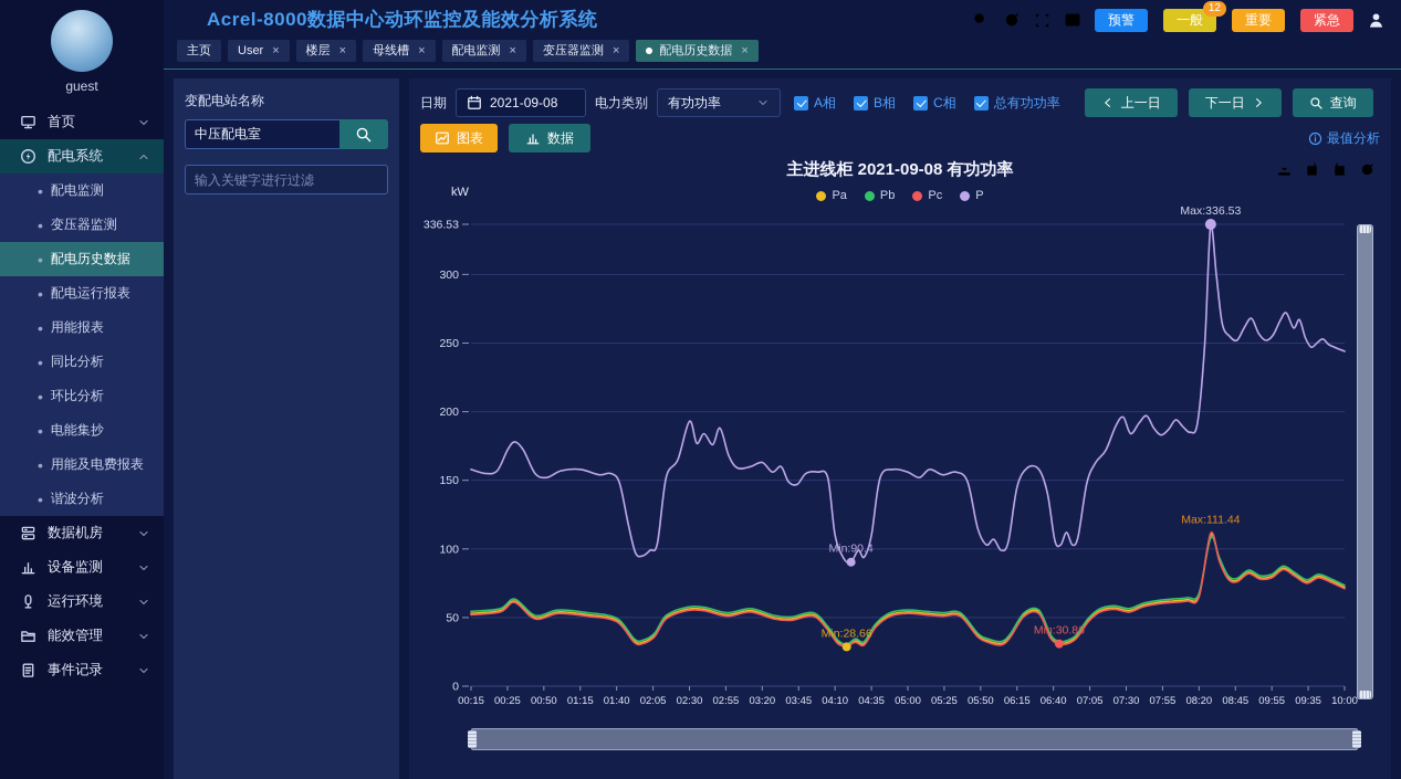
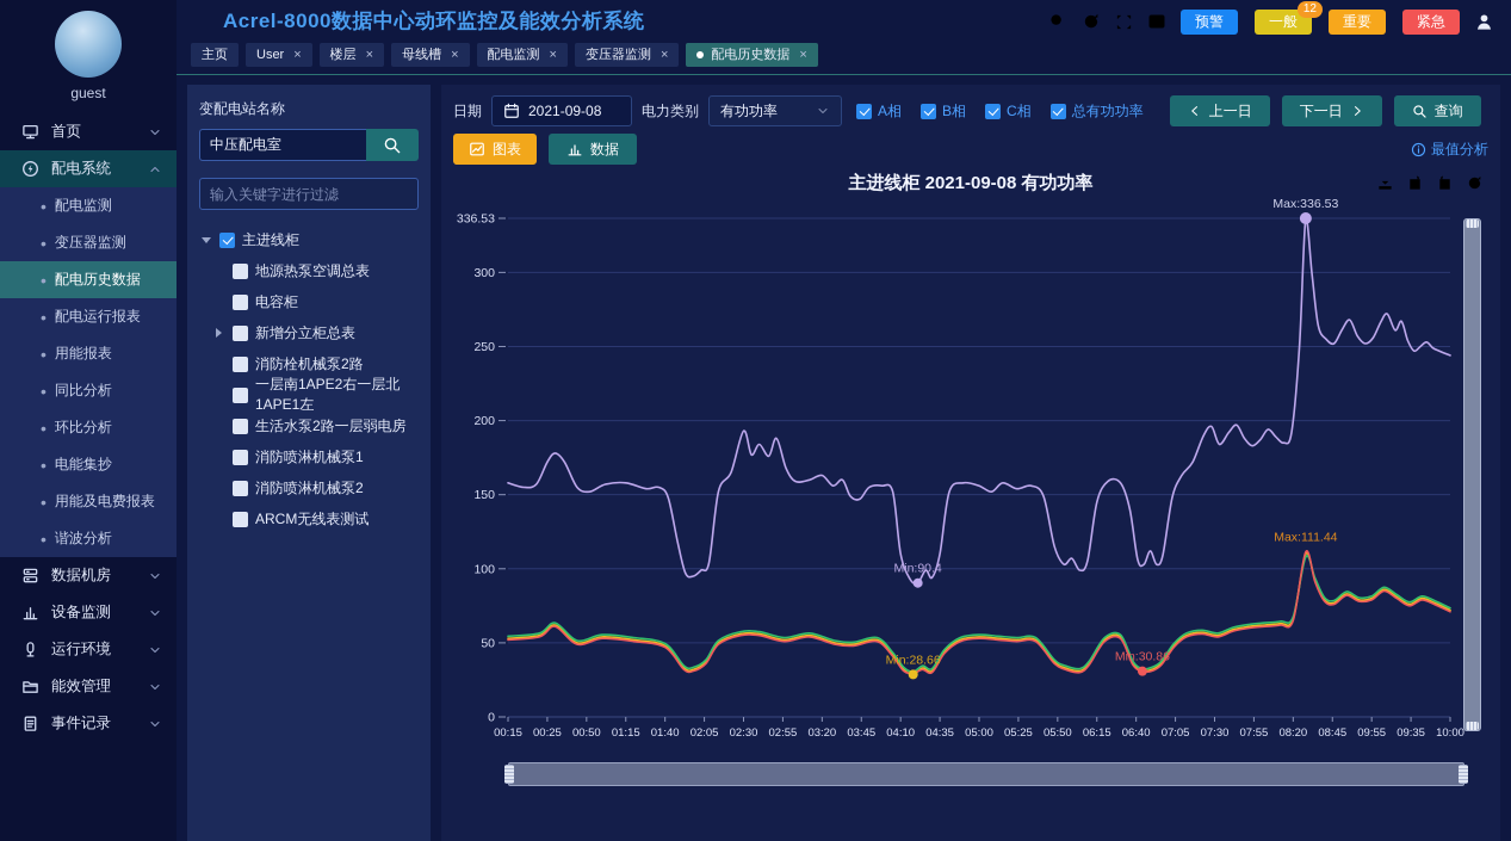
  guest
  首页
  配电系统
  •
  配电监测
  •
  变压器监测
  •
  配电历史数据
  •
  配电运行报表
  •
  用能报表
  •
  同比分析
  •
  环比分析
  •
  电能集抄
  •
  用能及电费报表
  •
  谐波分析
  数据机房
  设备监测
  运行环境
  能效管理
  事件记录
  Acrel-8000数据中心动环监控及能效分析系统
  预警
  一般
  12
  重要
  紧急
  主页
  User
  ×
  楼层
  ×
  母线槽
  ×
  配电监测
  ×
  变压器监测
  ×
  配电历史数据
  ×
  变配电站名称
  中压配电室
  输入关键字进行过滤
+ 主进线柜
+ 地源热泵空调总表
+ 电容柜
+ 新增分立柜总表
+ 消防栓机械泵2路
+ 一层南1APE2右一层北1APE1左
+ 生活水泵2路一层弱电房
+ 消防喷淋机械泵1
+ 消防喷淋机械泵2
+ ARCM无线表测试
  日期
  2021-09-08
  电力类别
  有功功率
  A相
  B相
  C相
  总有功功率
  上一日
  下一日
  查询
  图表
  数据
  最值分析
  主进线柜 2021-09-08 有功功率
- kW
- Pa
- Pb
- Pc
- P
  0
  50
  100
  150
  200
  250
  300
  336.53
  00:15
  00:25
  00:50
  01:15
  01:40
  02:05
  02:30
  02:55
  03:20
  03:45
  04:10
  04:35
  05:00
  05:25
  05:50
  06:15
  06:40
  07:05
  07:30
  07:55
  08:20
  08:45
  09:55
  09:35
  10:00
  Max:336.53
  Min:90.4
  Min:28.66
  Min:30.86
  Max:111.44
